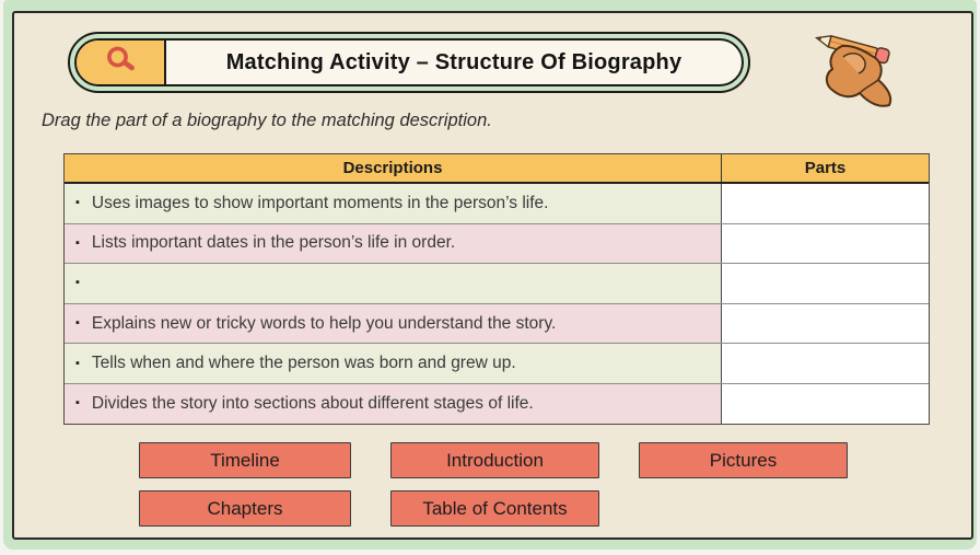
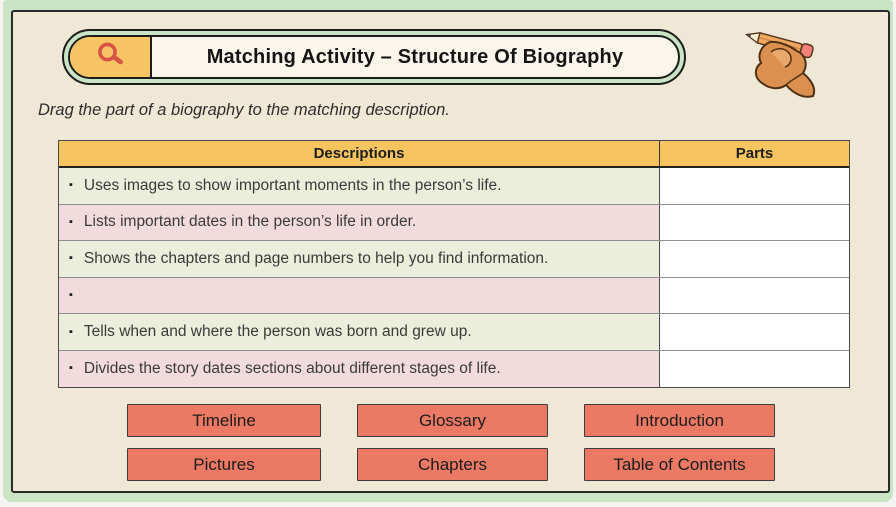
  Matching Activity – Structure Of Biography
  Drag the part of a biography to the matching description.
  Descriptions
  Parts
  ▪
  Uses images to show important moments in the person’s life.
  ▪
  Lists important dates in the person’s life in order.
  ▪
+ Shows the chapters and page numbers to help you find information.
  ▪
- Explains new or tricky words to help you understand the story.
  ▪
  Tells when and where the person was born and grew up.
  ▪
- Divides the story into sections about different stages of life.
+ Divides the story dates sections about different stages of life.
  Timeline
+ Glossary
  Introduction
  Pictures
  Chapters
  Table of Contents
